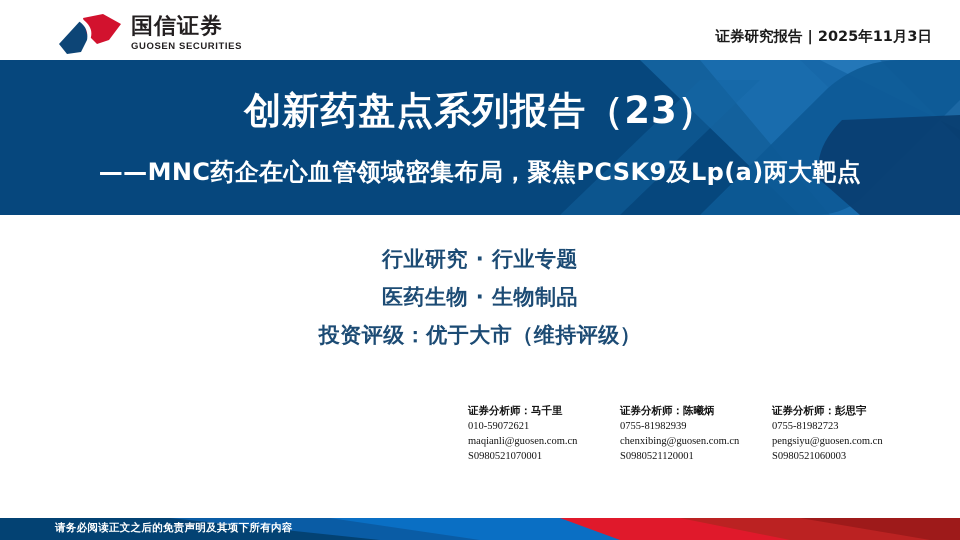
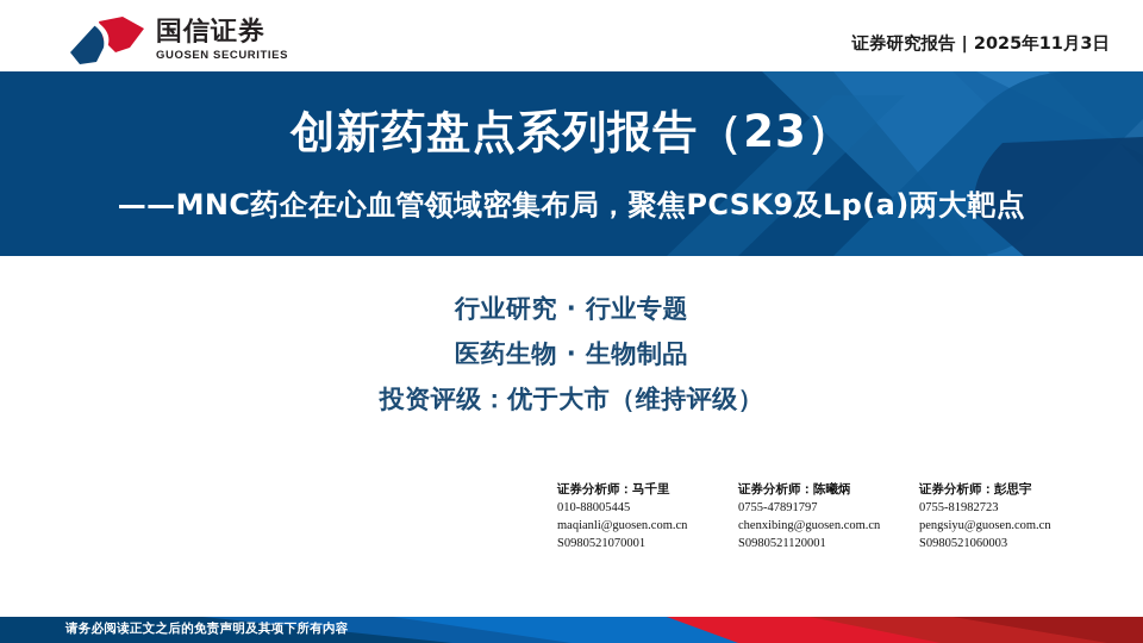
  国信证券
  GUOSEN SECURITIES
  证券研究报告 | 2025年11月3日
  创新药盘点系列报告（23）
  ——MNC药企在心血管领域密集布局，聚焦PCSK9及Lp(a)两大靶点
  行业研究 · 行业专题
  医药生物 · 生物制品
  投资评级：优于大市（维持评级）
  证券分析师：马千里
- 010-59072621
+ 010-88005445
  maqianli@guosen.com.cn
  S0980521070001
  证券分析师：陈曦炳
- 0755-81982939
+ 0755-47891797
  chenxibing@guosen.com.cn
  S0980521120001
  证券分析师：彭思宇
  0755-81982723
  pengsiyu@guosen.com.cn
  S0980521060003
  请务必阅读正文之后的免责声明及其项下所有内容
